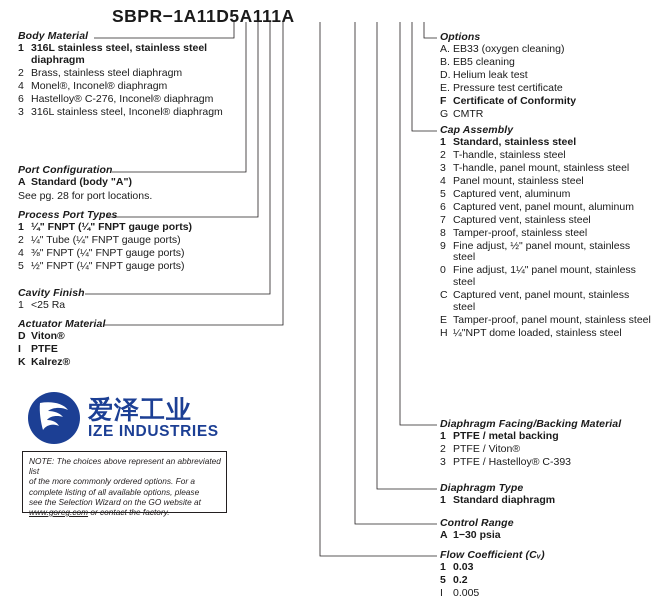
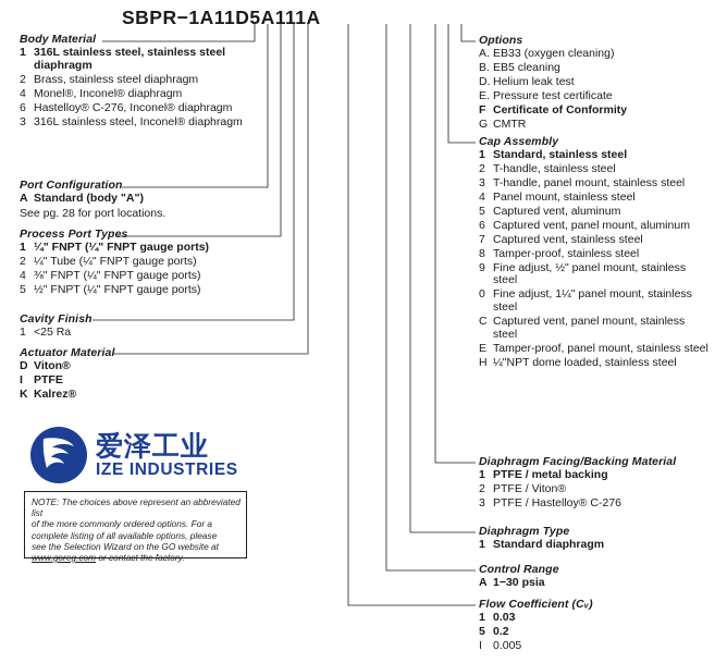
  SBPR−1A11D5A111A
  Body Material
  1
  316L stainless steel, stainless steel diaphragm
  2
  Brass, stainless steel diaphragm
  4
  Monel®, Inconel® diaphragm
  6
  Hastelloy® C-276, Inconel® diaphragm
  3
  316L stainless steel, Inconel® diaphragm
  Port Configuration
  A
  Standard (body "A")
  See pg. 28 for port locations.
  Process Port Types
  1
  ¼" FNPT (¼" FNPT gauge ports)
  2
  ¼" Tube (¼" FNPT gauge ports)
  4
  ⅜" FNPT (¼" FNPT gauge ports)
  5
  ½" FNPT (¼" FNPT gauge ports)
  Cavity Finish
  1
  <25 Ra
  Actuator Material
  D
  Viton®
  I
  PTFE
  K
  Kalrez®
  Options
  A.
  EB33 (oxygen cleaning)
  B.
  EB5 cleaning
  D.
  Helium leak test
  E.
  Pressure test certificate
  F
  Certificate of Conformity
  G
  CMTR
  Cap Assembly
  1
  Standard, stainless steel
  2
  T-handle, stainless steel
  3
  T-handle, panel mount, stainless steel
  4
  Panel mount, stainless steel
  5
  Captured vent, aluminum
  6
  Captured vent, panel mount, aluminum
  7
  Captured vent, stainless steel
  8
  Tamper-proof, stainless steel
  9
  Fine adjust, ½" panel mount, stainless steel
  0
  Fine adjust, 1¼" panel mount, stainless steel
  C
  Captured vent, panel mount, stainless steel
  E
  Tamper-proof, panel mount, stainless steel
  H
  ¼"NPT dome loaded, stainless steel
  Diaphragm Facing/Backing Material
  1
  PTFE / metal backing
  2
  PTFE / Viton®
  3
- PTFE / Hastelloy® C-393
+ PTFE / Hastelloy® C-276
  Diaphragm Type
  1
  Standard diaphragm
  Control Range
  A
  1−30 psia
  Flow Coefficient (Cᵥ)
  1
  0.03
  5
  0.2
  I
  0.005
  NOTE: The choices above represent an abbreviated list
  of the more commonly ordered options. For a
  complete listing of all available options, please
  see the Selection Wizard on the GO website at
  www.goreg.com or contact the factory.
  爱泽工业
  IZE INDUSTRIES
